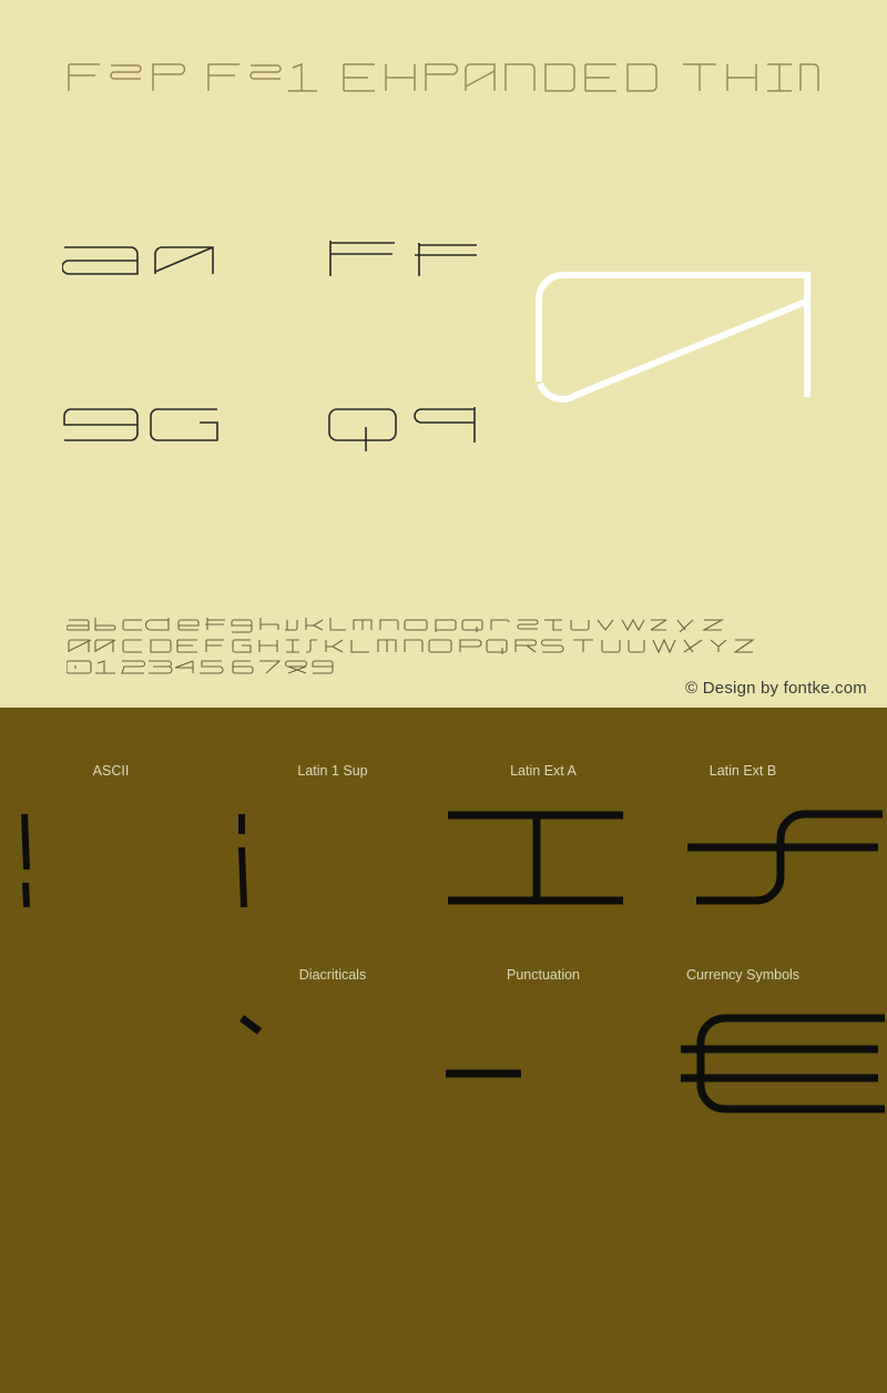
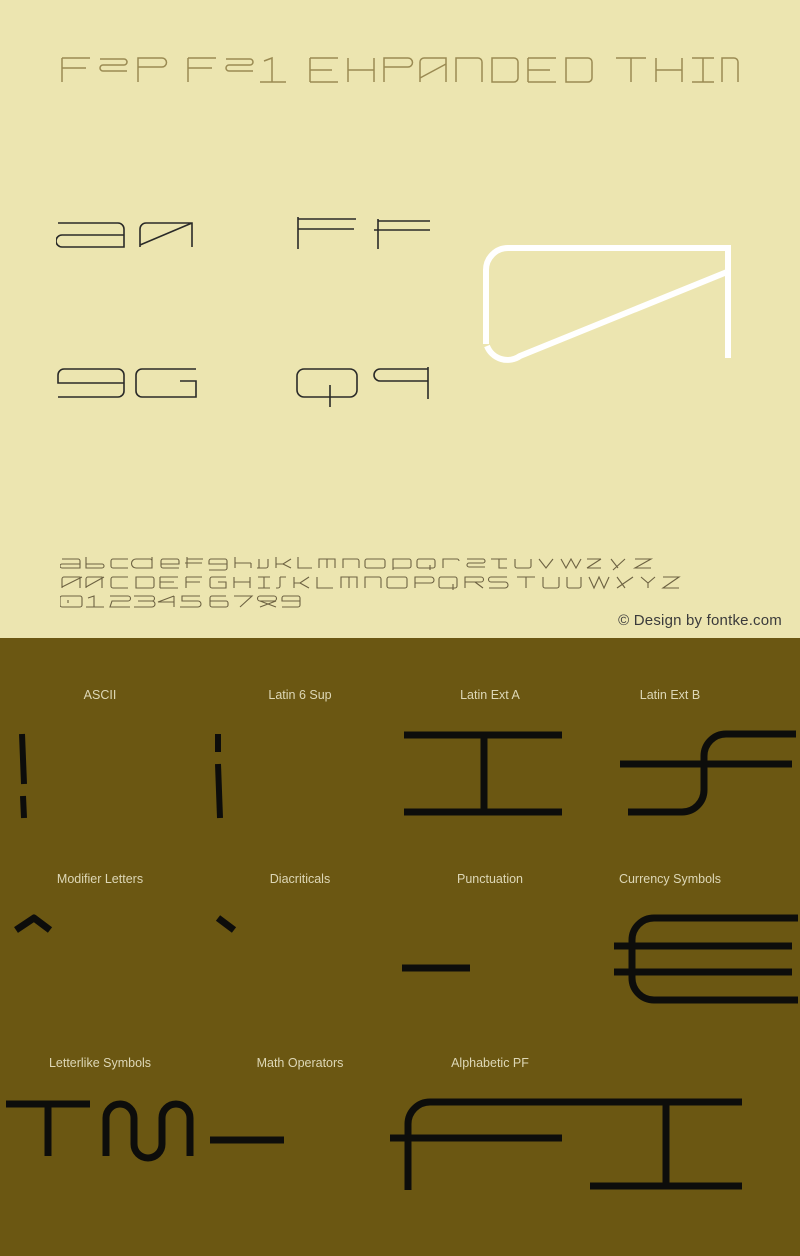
  © Design by fontke.com
  ASCII
- Latin 1 Sup
+ Latin 6 Sup
  Latin Ext A
  Latin Ext B
+ Modifier Letters
  Diacriticals
  Punctuation
  Currency Symbols
+ Letterlike Symbols
+ Math Operators
+ Alphabetic PF
